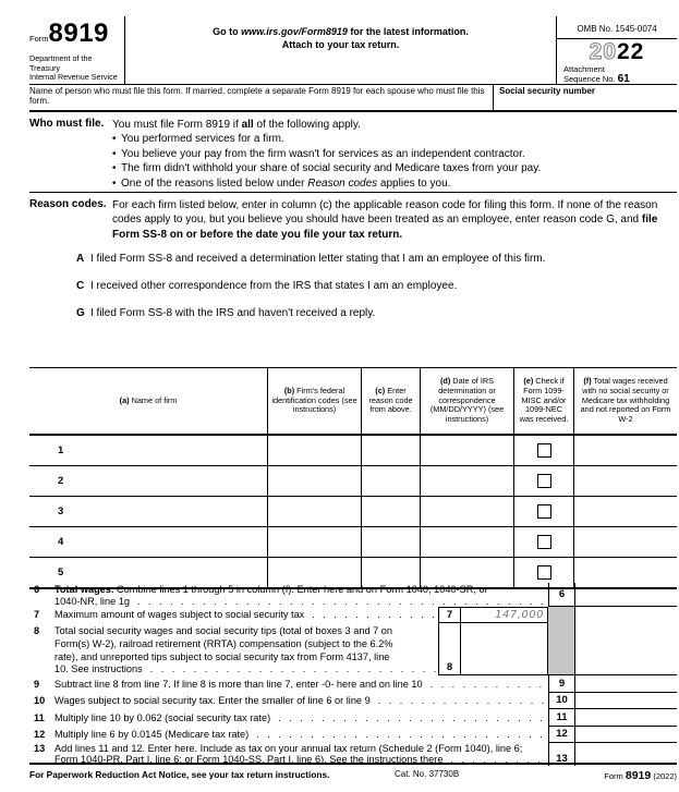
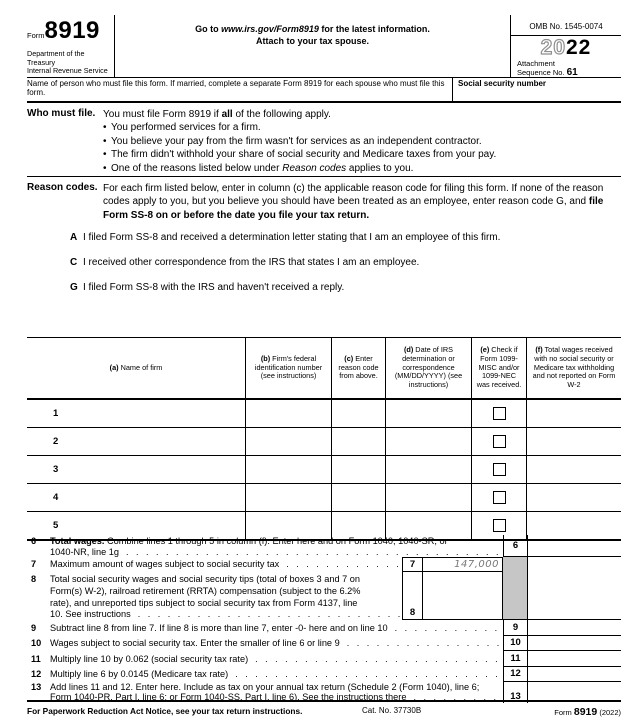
  Form8919
  Department of the Treasury
  Internal Revenue Service
  Go to www.irs.gov/Form8919 for the latest information.
- Attach to your tax return.
+ Attach to your tax spouse.
  OMB No. 1545-0074
  2022
  Attachment
  Sequence No. 61
  Name of person who must file this form. If married, complete a separate Form 8919 for each spouse who must file this form.
  Social security number
  Who must file.
  You must file Form 8919 if all of the following apply.
  • You performed services for a firm.
  • You believe your pay from the firm wasn't for services as an independent contractor.
  • The firm didn't withhold your share of social security and Medicare taxes from your pay.
  • One of the reasons listed below under Reason codes applies to you.
  Reason codes.
  For each firm listed below, enter in column (c) the applicable reason code for filing this form. If none of the reason codes apply to you, but you believe you should have been treated as an employee, enter reason code G, and file Form SS-8 on or before the date you file your tax return.
  A
  I filed Form SS-8 and received a determination letter stating that I am an employee of this firm.
  C
  I received other correspondence from the IRS that states I am an employee.
  G
  I filed Form SS-8 with the IRS and haven't received a reply.
  (a) Name of firm
- (b) Firm's federal identification codes (see instructions)
+ (b) Firm's federal identification number (see instructions)
  (c) Enter reason code from above.
  (d) Date of IRS determination or correspondence (MM/DD/YYYY) (see instructions)
  (e) Check if Form 1099-MISC and/or 1099-NEC was received.
  (f) Total wages received with no social security or Medicare tax withholding and not reported on Form W-2
  1
  2
  3
  4
  5
  6 Total wages. Combine lines 1 through 5 in column (f). Enter here and on Form 1040, 1040-SR, or
  1040-NR, line 1g
  6
  7
  Maximum amount of wages subject to social security tax
  8
  Total social security wages and social security tips (total of boxes 3 and 7 on
  Form(s) W-2), railroad retirement (RRTA) compensation (subject to the 6.2%
  rate), and unreported tips subject to social security tax from Form 4137, line
  10. See instructions
  7
  147,000
  8
  9
  Subtract line 8 from line 7. If line 8 is more than line 7, enter -0- here and on line 10
  9
  10
  Wages subject to social security tax. Enter the smaller of line 6 or line 9
  10
  11
  Multiply line 10 by 0.062 (social security tax rate)
  11
  12
  Multiply line 6 by 0.0145 (Medicare tax rate)
  12
  13 Add lines 11 and 12. Enter here. Include as tax on your annual tax return (Schedule 2 (Form 1040), line 6;
  Form 1040-PR, Part I, line 6; or Form 1040-SS, Part I, line 6). See the instructions there
  13
  For Paperwork Reduction Act Notice, see your tax return instructions.
  Cat. No. 37730B
  Form 8919 (2022)
